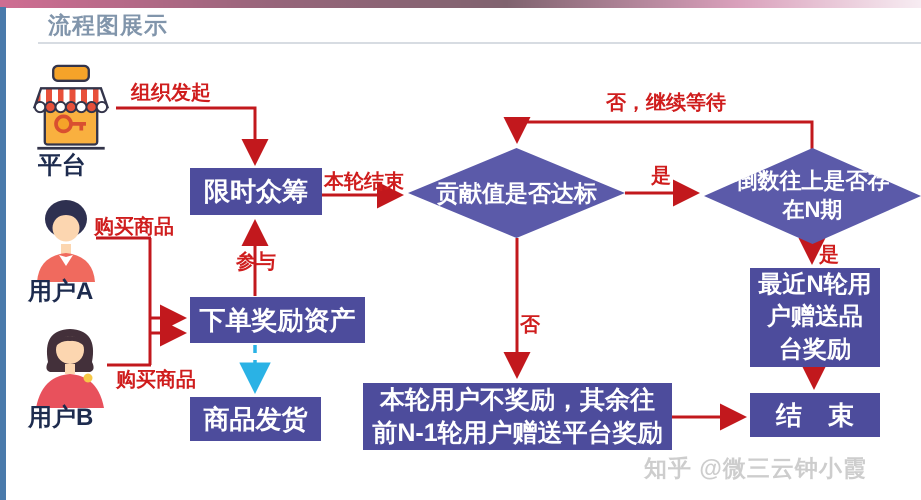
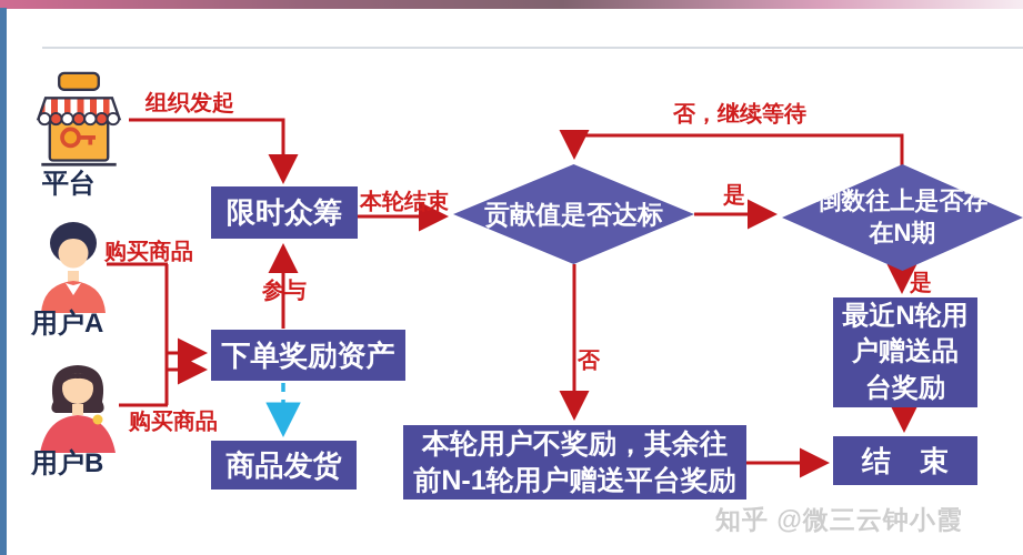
- 流程图展示
  平台
  用户A
  用户B
  限时众筹
  下单奖励资产
  商品发货
  贡献值是否达标
  倒数往上是否存
  在N期
  最近N轮用
  户赠送品
  台奖励
  结 束
  本轮用户不奖励，其余往
  前N-1轮用户赠送平台奖励
  组织发起
  本轮结束
  参与
  购买商品
  购买商品
  是
  是
  否
  否，继续等待
  知乎 @微三云钟小霞
